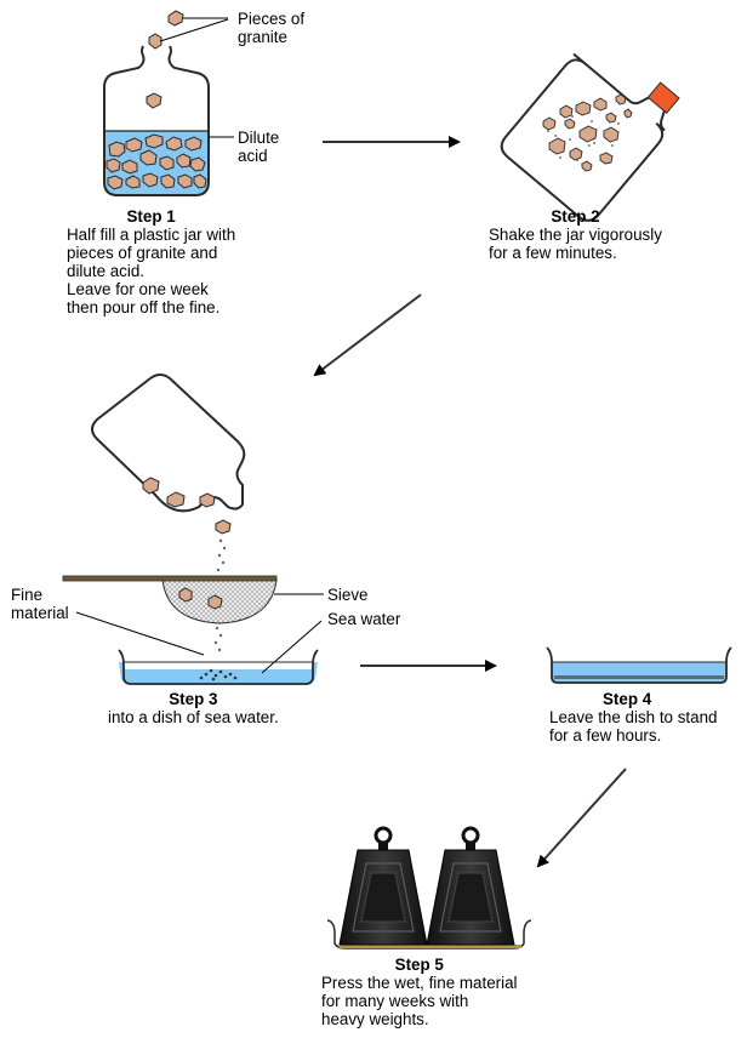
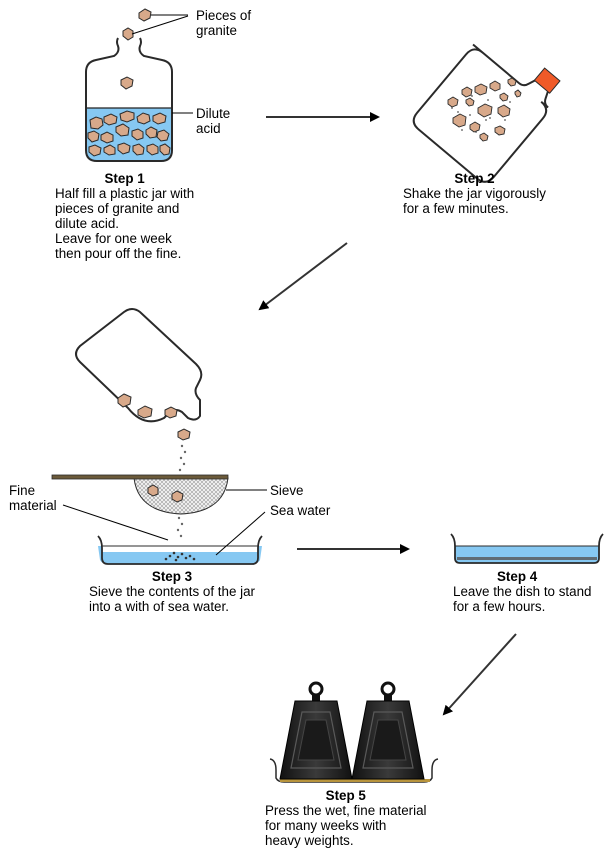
  Pieces of
  granite
  Dilute
  acid
  Fine
  material
  Sieve
  Sea water
  Step 1
  Half fill a plastic jar with
  pieces of granite and
  dilute acid.
  Leave for one week
  then pour off the fine.
  Step 2
  Shake the jar vigorously
  for a few minutes.
  Step 3
+ Sieve the contents of the jar
- into a dish of sea water.
+ into a with of sea water.
  Step 4
  Leave the dish to stand
  for a few hours.
  Step 5
  Press the wet, fine material
  for many weeks with
  heavy weights.
